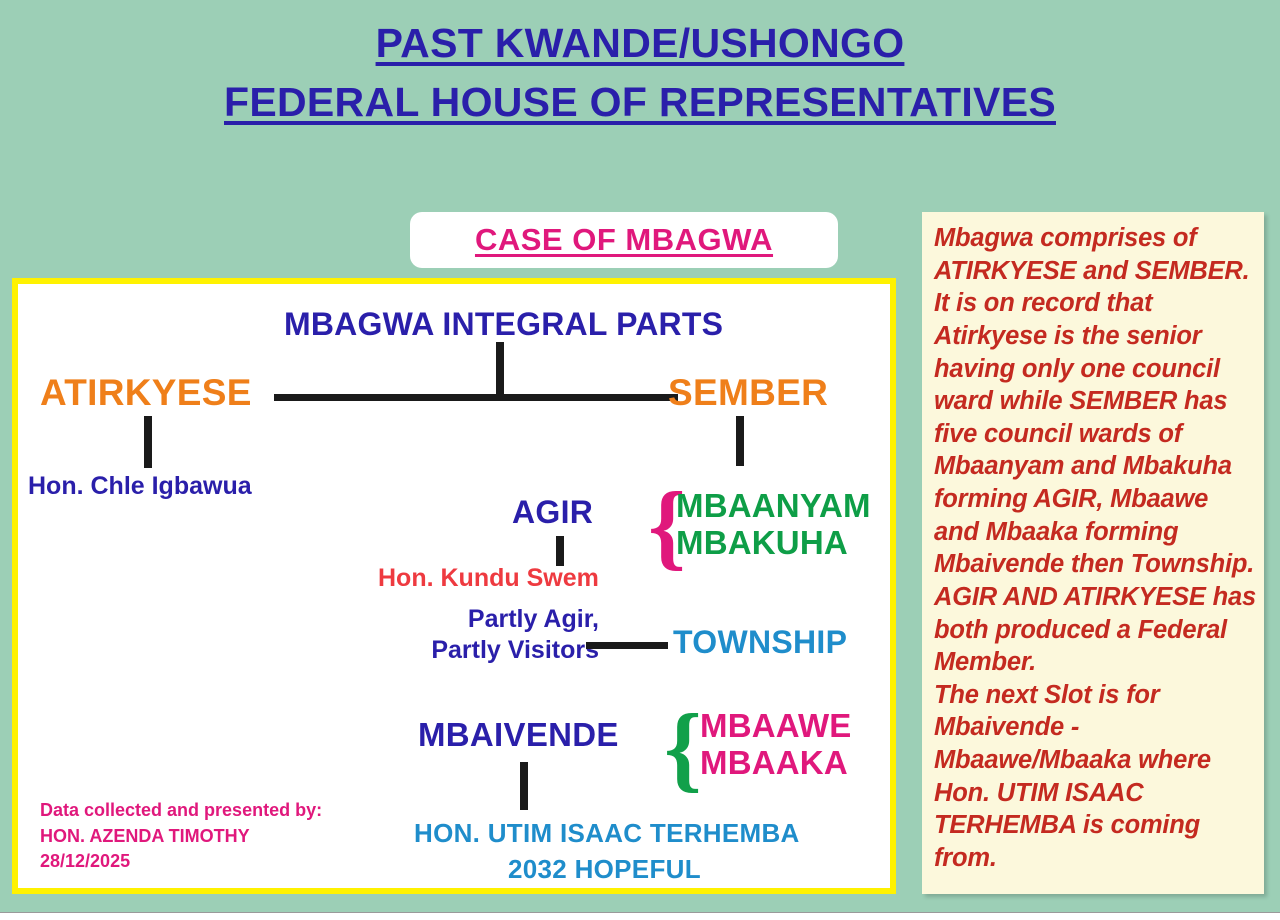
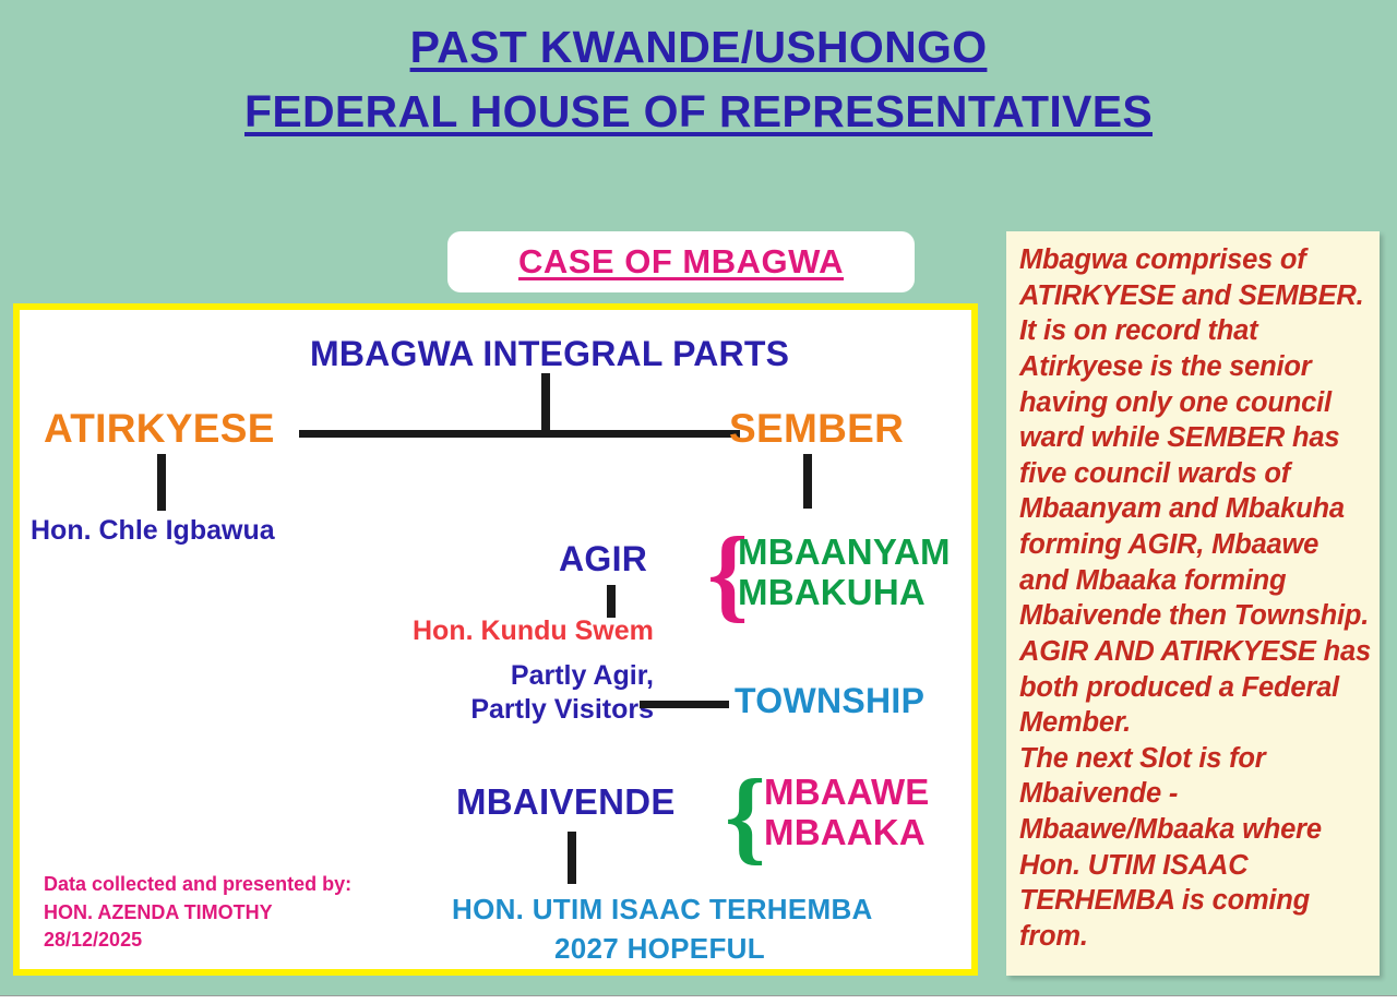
  PAST KWANDE/USHONGO
  FEDERAL HOUSE OF REPRESENTATIVES
  CASE OF MBAGWA
  MBAGWA INTEGRAL PARTS
  ATIRKYESE
  SEMBER
  Hon. Chle Igbawua
  AGIR
  {
  MBAANYAM
  MBAKUHA
  Hon. Kundu Swem
  Partly Agir,
  Partly Visitors
  TOWNSHIP
  MBAIVENDE
  {
  MBAAWE
  MBAAKA
  HON. UTIM ISAAC TERHEMBA
- 2032 HOPEFUL
+ 2027 HOPEFUL
  Data collected and presented by:
  HON. AZENDA TIMOTHY
  28/12/2025
  Mbagwa comprises of ATIRKYESE and SEMBER. It is on record that Atirkyese is the senior having only one council ward while SEMBER has five council wards of Mbaanyam and Mbakuha forming AGIR, Mbaawe and Mbaaka forming Mbaivende then Township.
  AGIR AND ATIRKYESE has both produced a Federal Member.
  The next Slot is for Mbaivende - Mbaawe/Mbaaka where Hon. UTIM ISAAC TERHEMBA is coming from.
